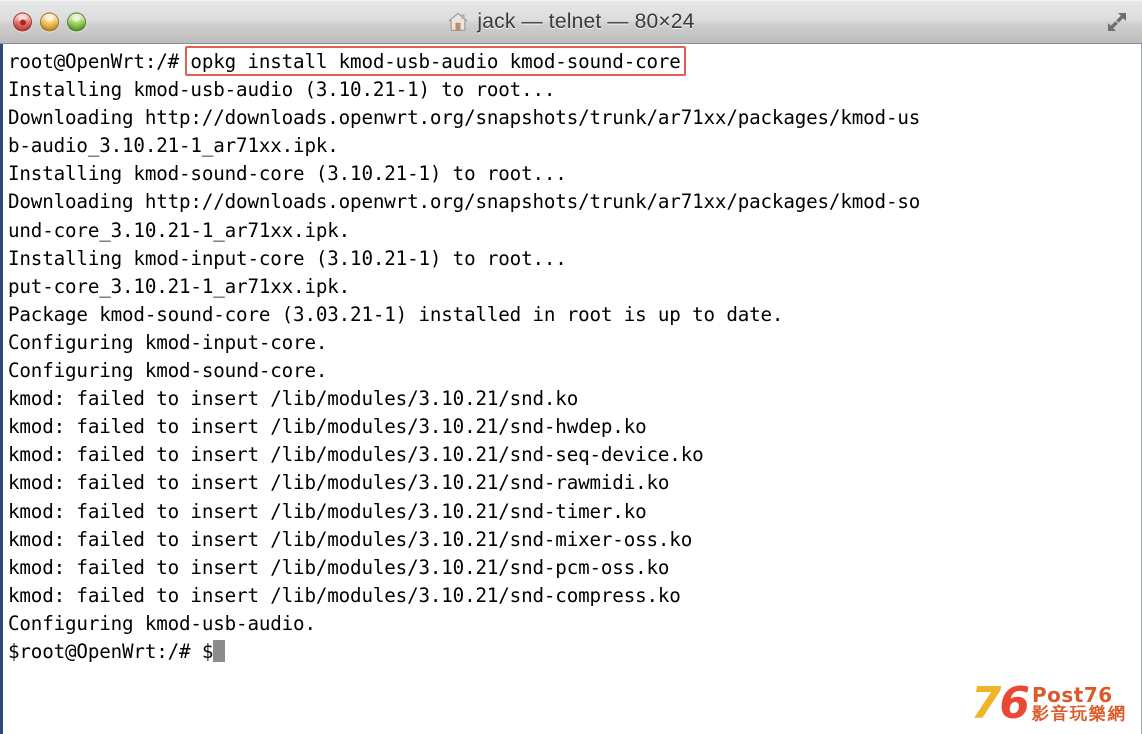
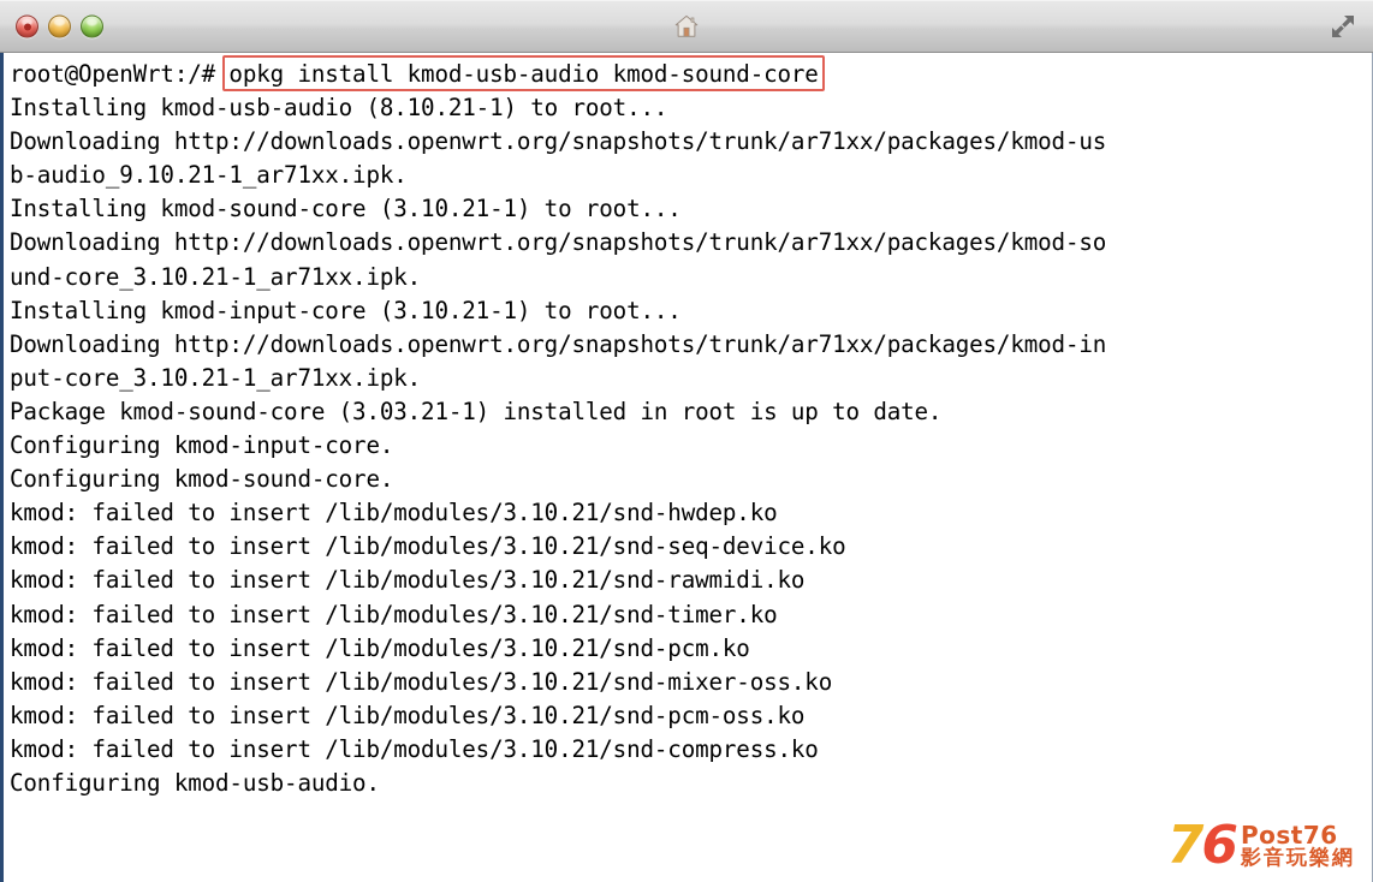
- jack — telnet — 80×24
  root@OpenWrt:/# opkg install kmod-usb-audio kmod-sound-core
- Installing kmod-usb-audio (3.10.21-1) to root...
+ Installing kmod-usb-audio (8.10.21-1) to root...
  Downloading http://downloads.openwrt.org/snapshots/trunk/ar71xx/packages/kmod-us
- b-audio_3.10.21-1_ar71xx.ipk.
+ b-audio_9.10.21-1_ar71xx.ipk.
  Installing kmod-sound-core (3.10.21-1) to root...
  Downloading http://downloads.openwrt.org/snapshots/trunk/ar71xx/packages/kmod-so
  und-core_3.10.21-1_ar71xx.ipk.
  Installing kmod-input-core (3.10.21-1) to root...
+ Downloading http://downloads.openwrt.org/snapshots/trunk/ar71xx/packages/kmod-in
  put-core_3.10.21-1_ar71xx.ipk.
  Package kmod-sound-core (3.03.21-1) installed in root is up to date.
  Configuring kmod-input-core.
  Configuring kmod-sound-core.
- kmod: failed to insert /lib/modules/3.10.21/snd.ko
  kmod: failed to insert /lib/modules/3.10.21/snd-hwdep.ko
  kmod: failed to insert /lib/modules/3.10.21/snd-seq-device.ko
  kmod: failed to insert /lib/modules/3.10.21/snd-rawmidi.ko
  kmod: failed to insert /lib/modules/3.10.21/snd-timer.ko
+ kmod: failed to insert /lib/modules/3.10.21/snd-pcm.ko
  kmod: failed to insert /lib/modules/3.10.21/snd-mixer-oss.ko
  kmod: failed to insert /lib/modules/3.10.21/snd-pcm-oss.ko
  kmod: failed to insert /lib/modules/3.10.21/snd-compress.ko
  Configuring kmod-usb-audio.
- $root@OpenWrt:/# $
  76
  Post76
  影音玩樂網
